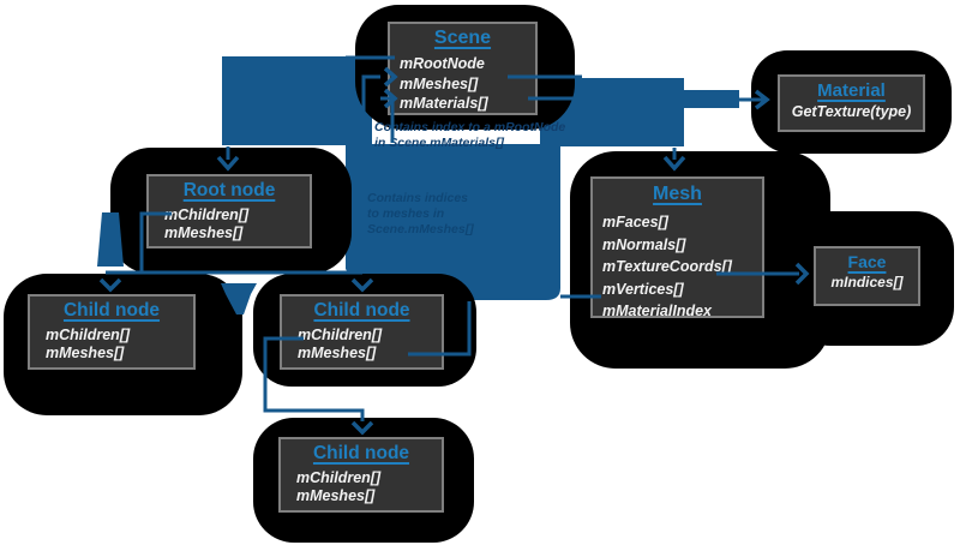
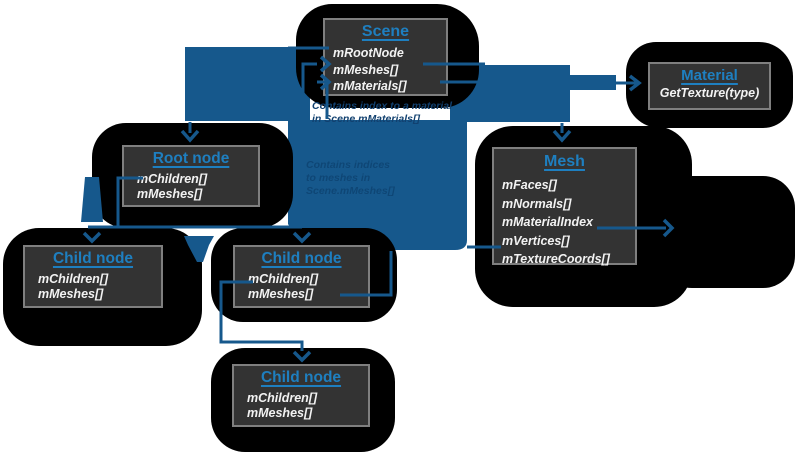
  Scene
  mRootNode
  mMeshes[]
  mMaterials[]
  Material
  GetTexture(type)
  Mesh
  mFaces[]
  mNormals[]
- mTextureCoords[]
+ mMaterialIndex
  mVertices[]
- mMaterialIndex
+ mTextureCoords[]
- Face
- mIndices[]
  Root node
  Children[]
  mMeshes[]
  Child node
  mChildren[]
  mMeshes[]
  Child node
  mChildren[]
  mMeshes[]
  Child node
  mChildren[]
  mMeshes[]
- Contains index to a mRootNode
+ Contains index to a material
  incene.mMaterials[]
